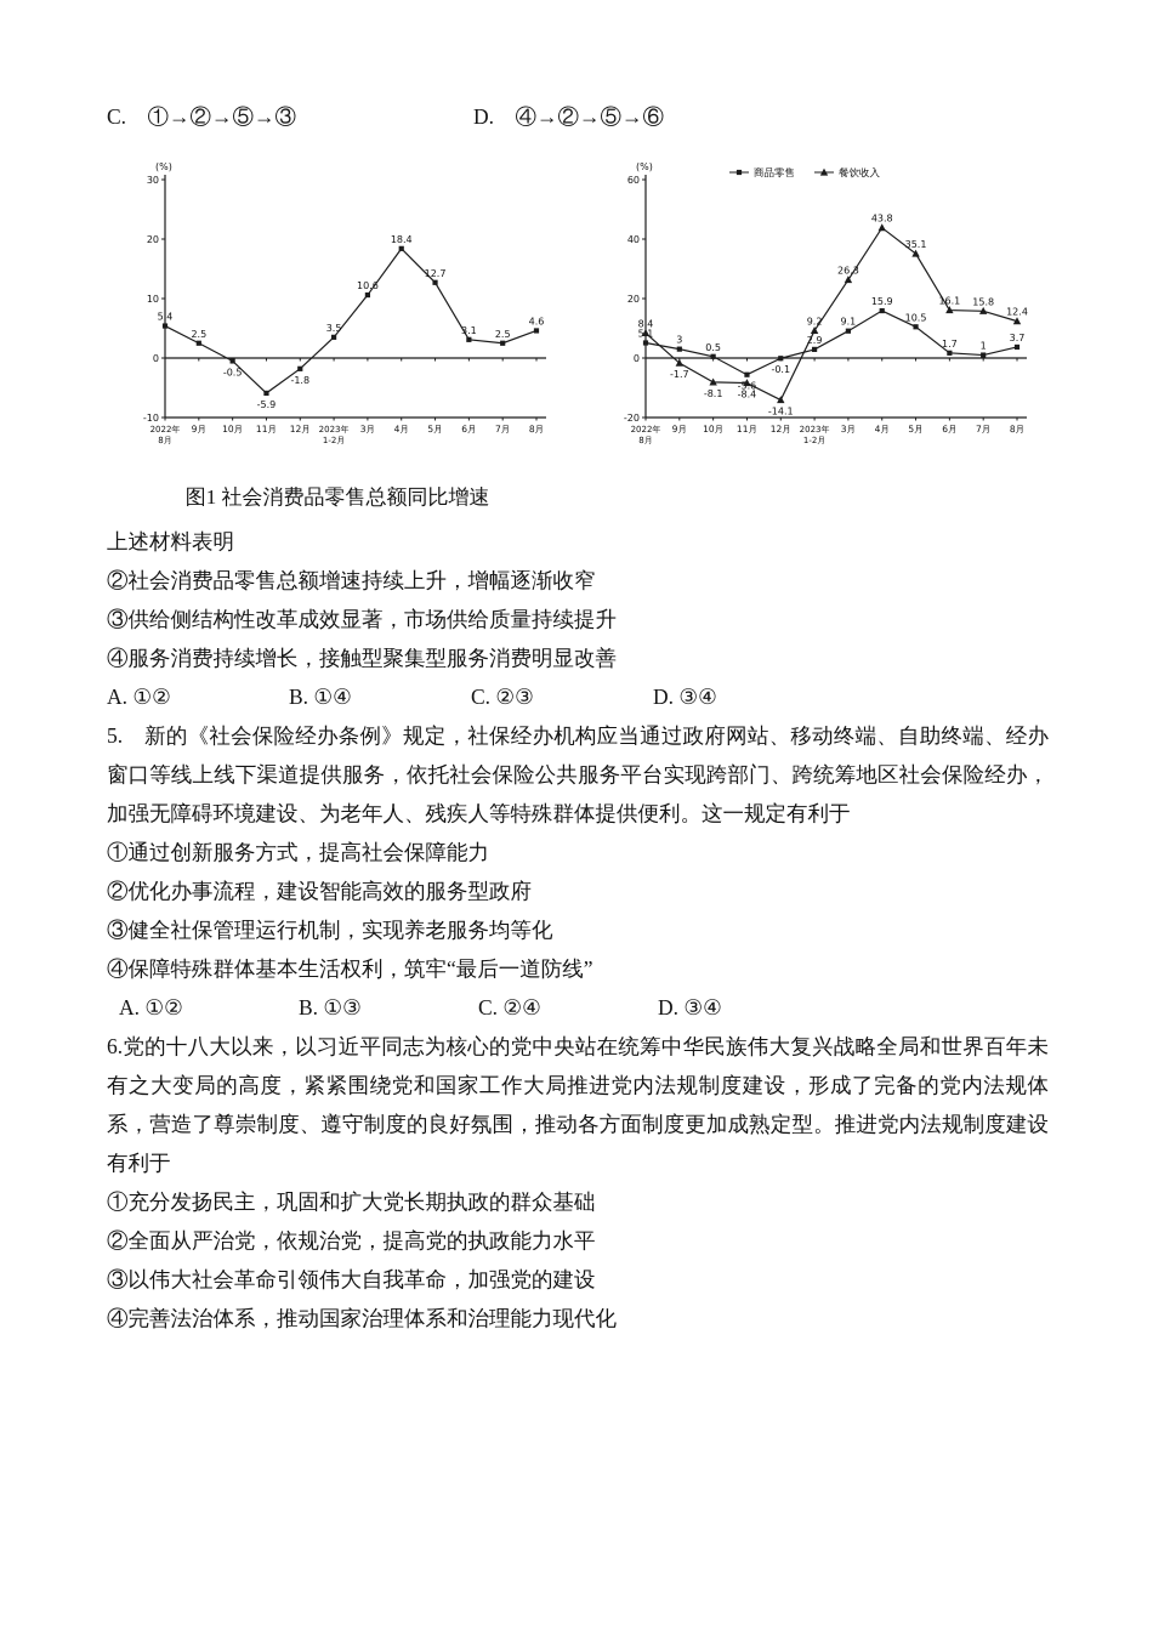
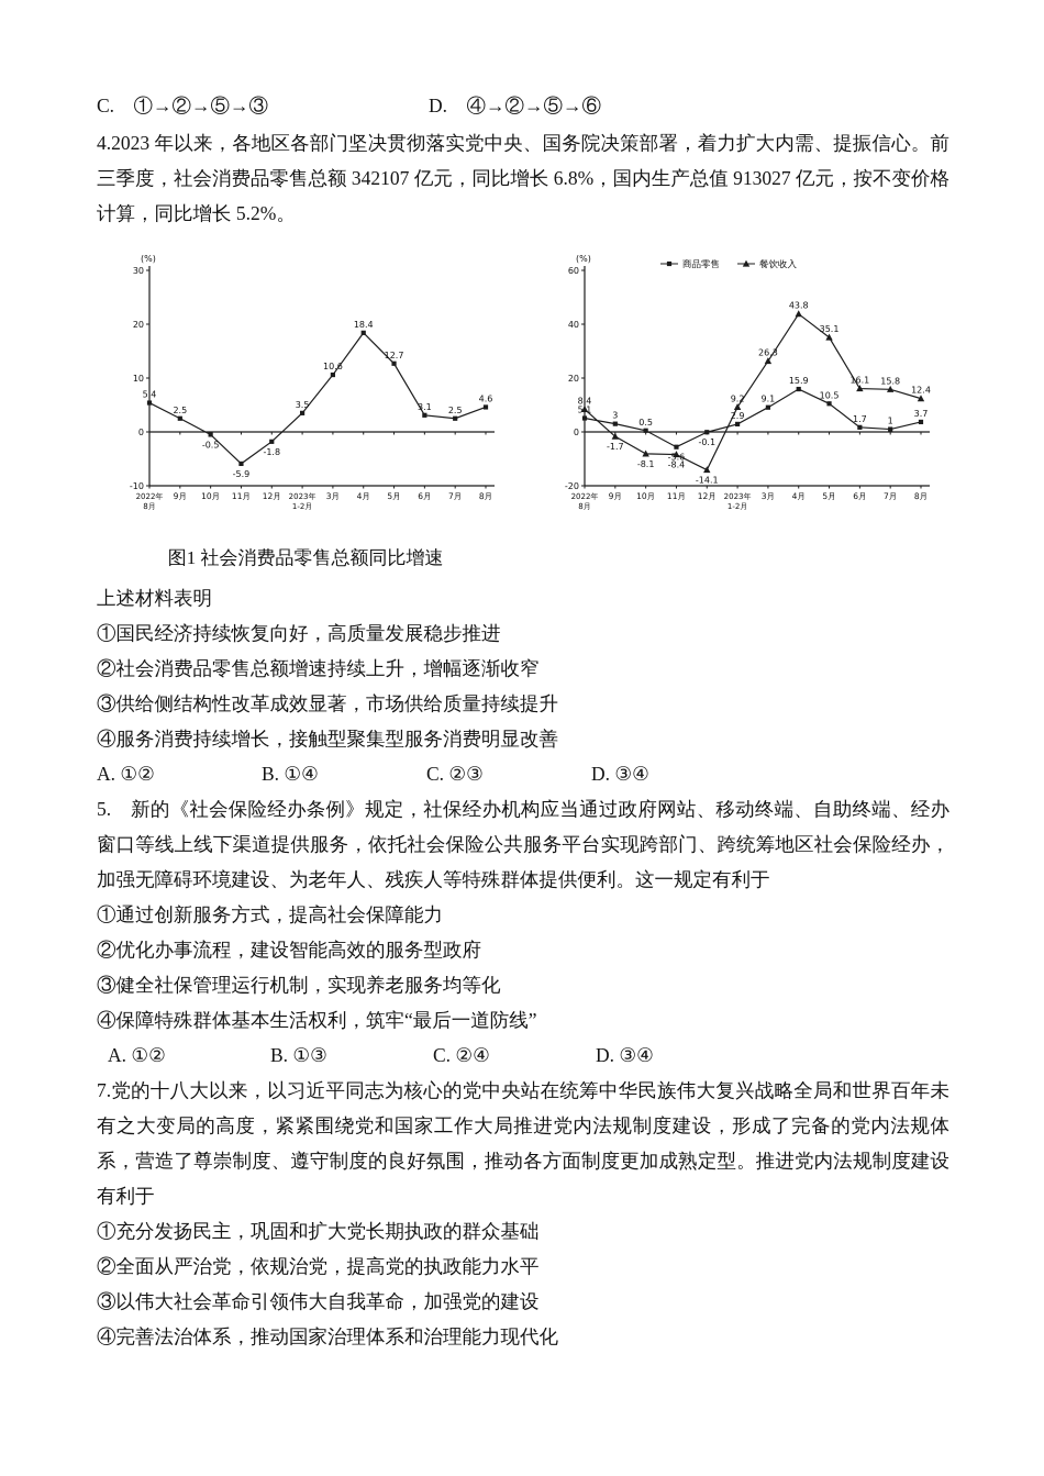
  C. ①→②→⑤→③
  D. ④→②→⑤→⑥
+ 4.2023 年以来，各地区各部门坚决贯彻落实党中央、国务院决策部署，着力扩大内需、提振信心。前三季度，社会消费品零售总额 342107 亿元，同比增长 6.8%，国内生产总值 913027 亿元，按不变价格计算，同比增长 5.2%。
  -10
  0
  10
  20
  30
  (%)
  2022年 8月
  9月
  10月
  11月
  12月
  2023年 1-2月
  3月
  4月
  5月
  6月
  7月
  8月
  5.4
  2.5
  -0.5
  -5.9
  -1.8
  3.5
  10.6
  18.4
  12.7
  3.1
  2.5
  4.6
  图1 社会消费品零售总额同比增速
  -20
  0
  20
  40
  60
  (%)
  2022年 8月
  9月
  10月
  11月
  12月
  2023年 1-2月
  3月
  4月
  5月
  6月
  7月
  8月
  商品零售
  餐饮收入
  3
  0.5
  -5.
  -0.1
  9.1
  15.9
  10.5
  1.7
  1
  3.7
  8.4
  -1.7
  -8.1
  -8.4
  -14.1
  9.2
  26.3
  43.8
  35.1
  16.1
  15.8
  12.4
  上述材料表明
+ ①国民经济持续恢复向好，高质量发展稳步推进
  ②社会消费品零售总额增速持续上升，增幅逐渐收窄
  ③供给侧结构性改革成效显著，市场供给质量持续提升
  ④服务消费持续增长，接触型聚集型服务消费明显改善
  A. ①②
  B. ①④
  C. ②③
  D. ③④
  5. 新的《社会保险经办条例》规定，社保经办机构应当通过政府网站、移动终端、自助终端、经办窗口等线上线下渠道提供服务，依托社会保险公共服务平台实现跨部门、跨统筹地区社会保险经办，加强无障碍环境建设、为老年人、残疾人等特殊群体提供便利。这一规定有利于
  ①通过创新服务方式，提高社会保障能力
  ②优化办事流程，建设智能高效的服务型政府
  ③健全社保管理运行机制，实现养老服务均等化
  ④保障特殊群体基本生活权利，筑牢“最后一道防线”
  A. ①②
  B. ①③
  C. ②④
  D. ③④
- 6.党的十八大以来，以习近平同志为核心的党中央站在统筹中华民族伟大复兴战略全局和世界百年未有之大变局的高度，紧紧围绕党和国家工作大局推进党内法规制度建设，形成了完备的党内法规体系，营造了尊崇制度、遵守制度的良好氛围，推动各方面制度更加成熟定型。推进党内法规制度建设有利于
+ 7.党的十八大以来，以习近平同志为核心的党中央站在统筹中华民族伟大复兴战略全局和世界百年未有之大变局的高度，紧紧围绕党和国家工作大局推进党内法规制度建设，形成了完备的党内法规体系，营造了尊崇制度、遵守制度的良好氛围，推动各方面制度更加成熟定型。推进党内法规制度建设有利于
  ①充分发扬民主，巩固和扩大党长期执政的群众基础
  ②全面从严治党，依规治党，提高党的执政能力水平
  ③以伟大社会革命引领伟大自我革命，加强党的建设
  ④完善法治体系，推动国家治理体系和治理能力现代化
